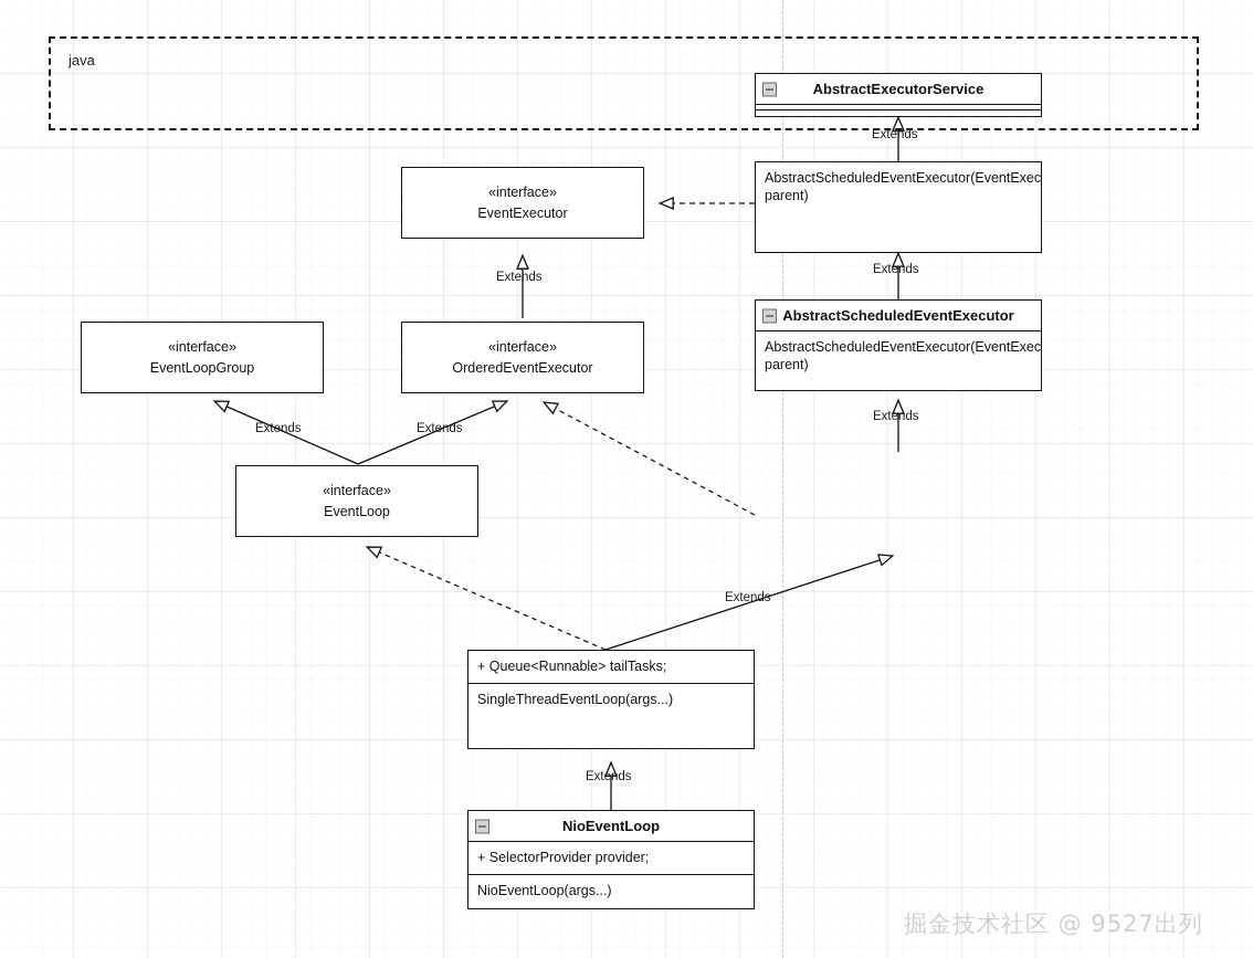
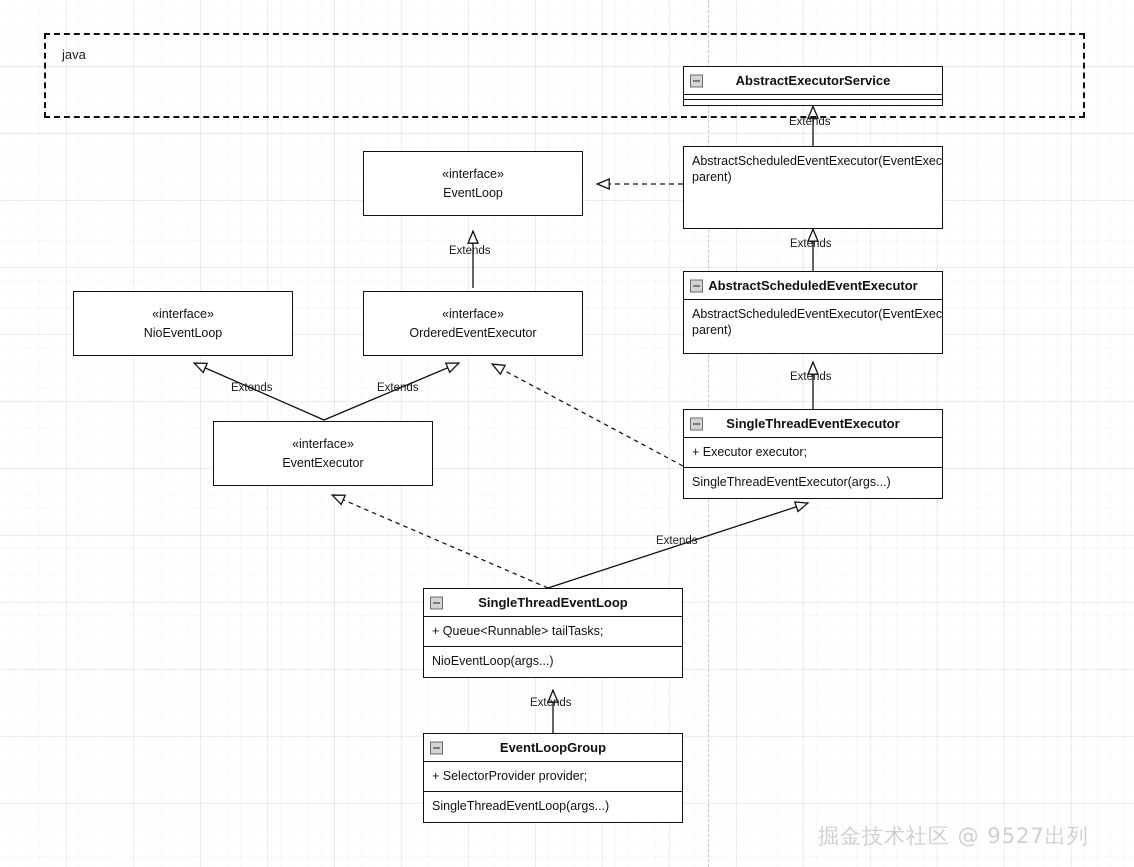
  java
  AbstractExecutorService
  AbstractScheduledEventExecutor(EventExec parent)
  AbstractScheduledEventExecutor
  AbstractScheduledEventExecutor(EventExec parent)
+ SingleThreadEventExecutor
+ + Executor executor;
+ SingleThreadEventExecutor(args...)
+ SingleThreadEventLoop
  + Queue<Runnable> tailTasks;
- SingleThreadEventLoop(args...)
+ NioEventLoop(args...)
- NioEventLoop
+ EventLoopGroup
  + SelectorProvider provider;
- NioEventLoop(args...)
+ SingleThreadEventLoop(args...)
  «interface»
- EventExecutor
+ EventLoop
  «interface»
- EventLoopGroup
+ NioEventLoop
  «interface»
  OrderedEventExecutor
  «interface»
- EventLoop
+ EventExecutor
  Extends
  Extends
  Extends
  Extends
  Extends
  Extends
  Extends
  Extends
  掘金技术社区 @ 9527出列
